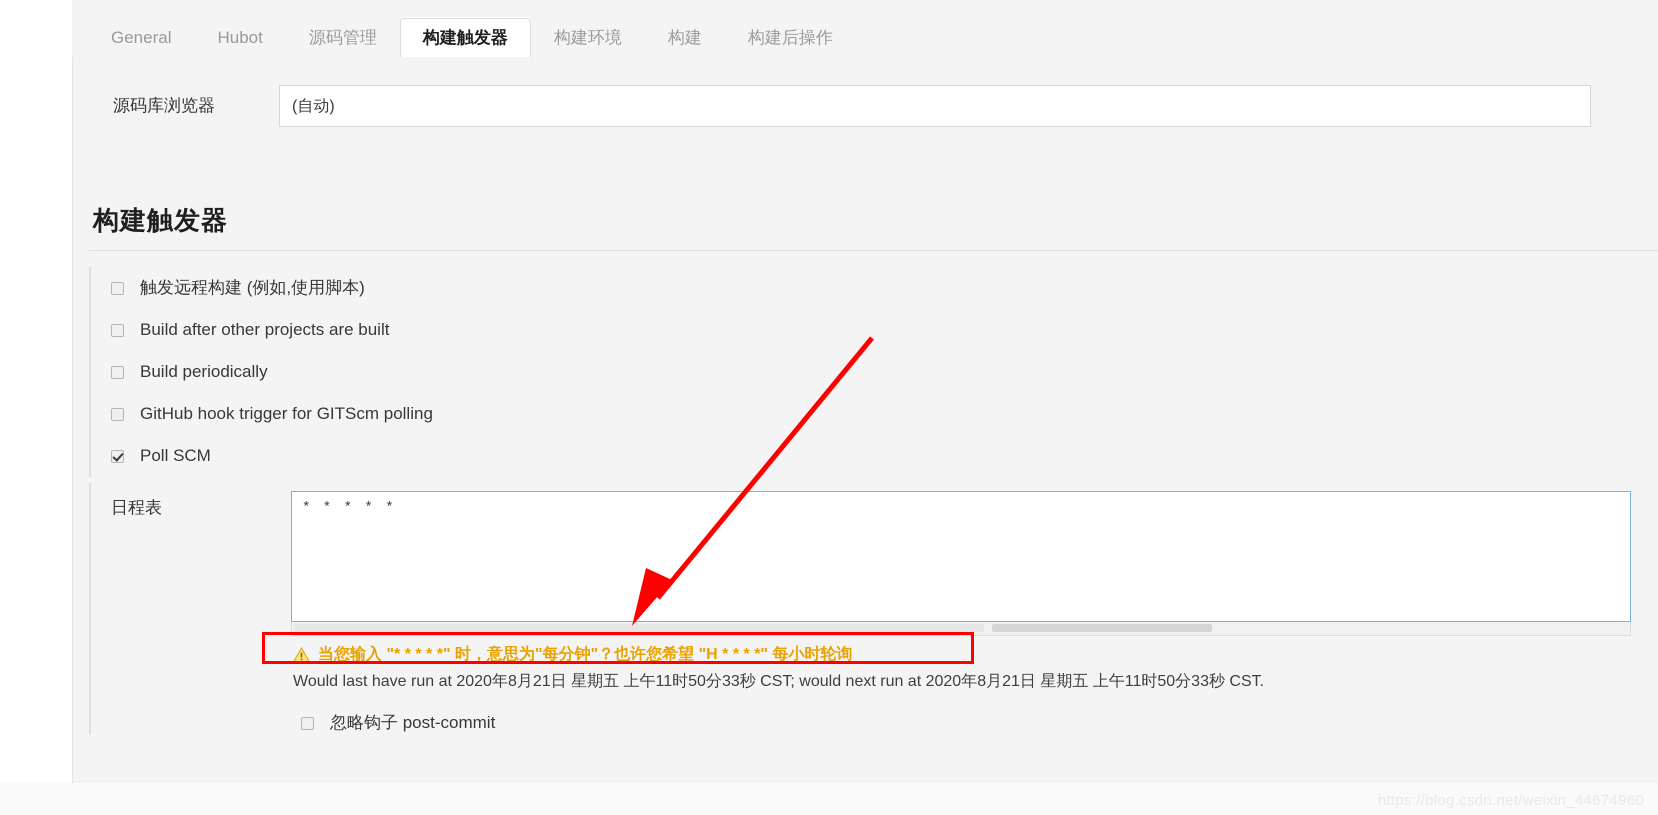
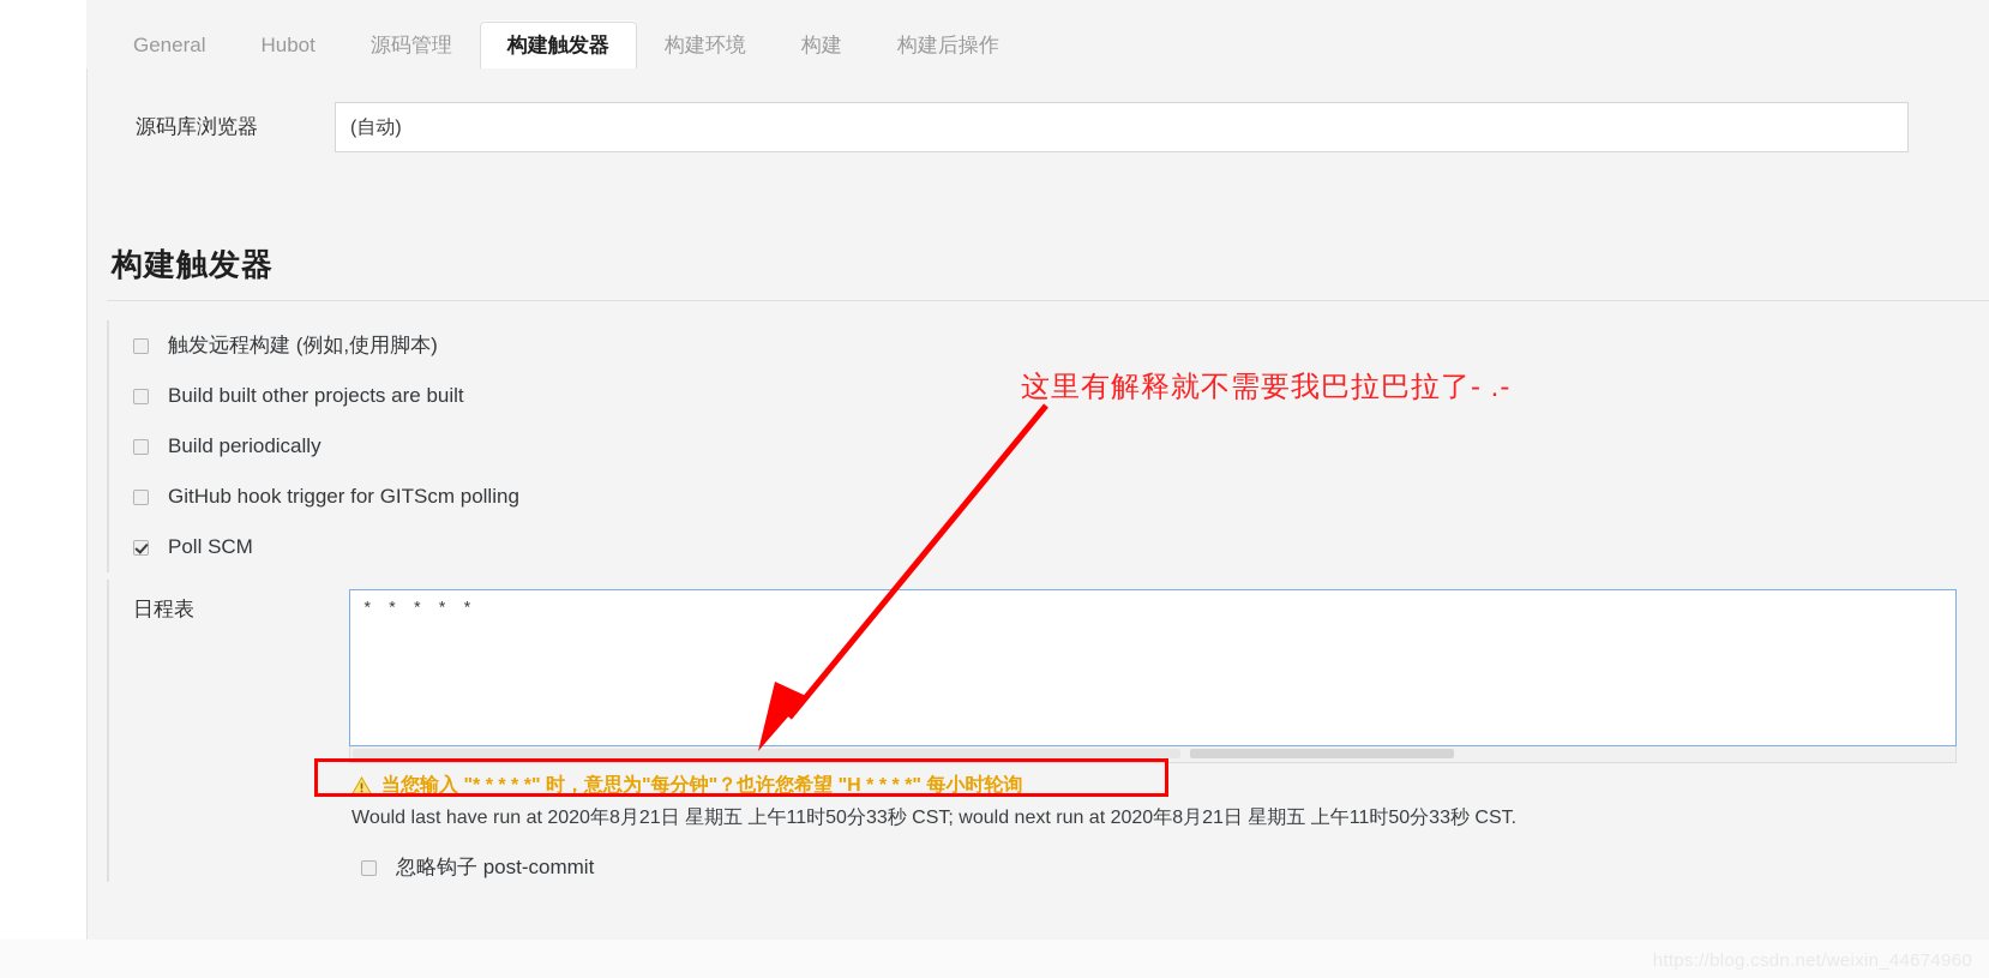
  General
  Hubot
  源码管理
  构建触发器
  构建环境
  构建
  构建后操作
  源码库浏览器
  (自动)
  构建触发器
  触发远程构建 (例如,使用脚本)
- Build after other projects are built
+ Build built other projects are built
  Build periodically
  GitHub hook trigger for GITScm polling
  Poll SCM
  日程表
  * * * * *
  当您输入 "* * * * *" 时，意思为"每分钟"？也许您希望 "H * * * *" 每小时轮询
  Would last have run at 2020年8月21日 星期五 上午11时50分33秒 CST; would next run at 2020年8月21日 星期五 上午11时50分33秒 CST.
  忽略钩子 post-commit
+ 这里有解释就不需要我巴拉巴拉了- .-
